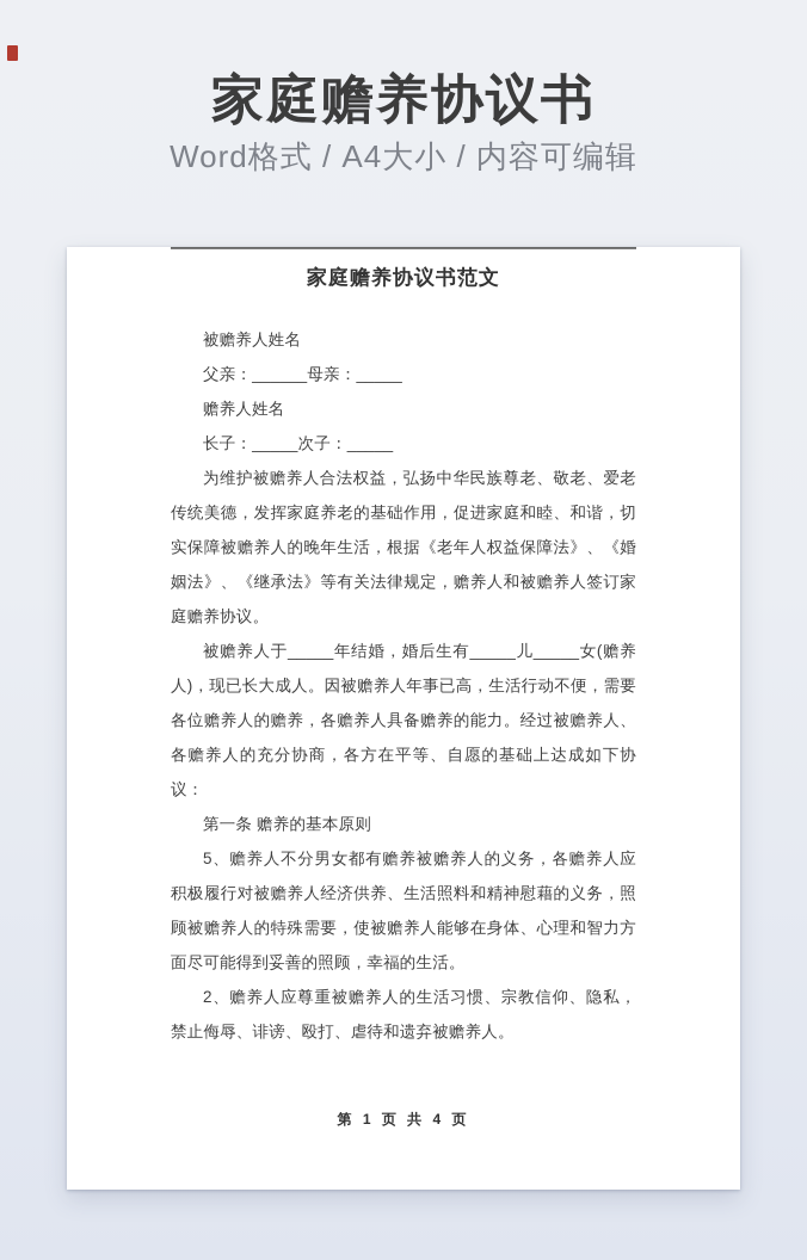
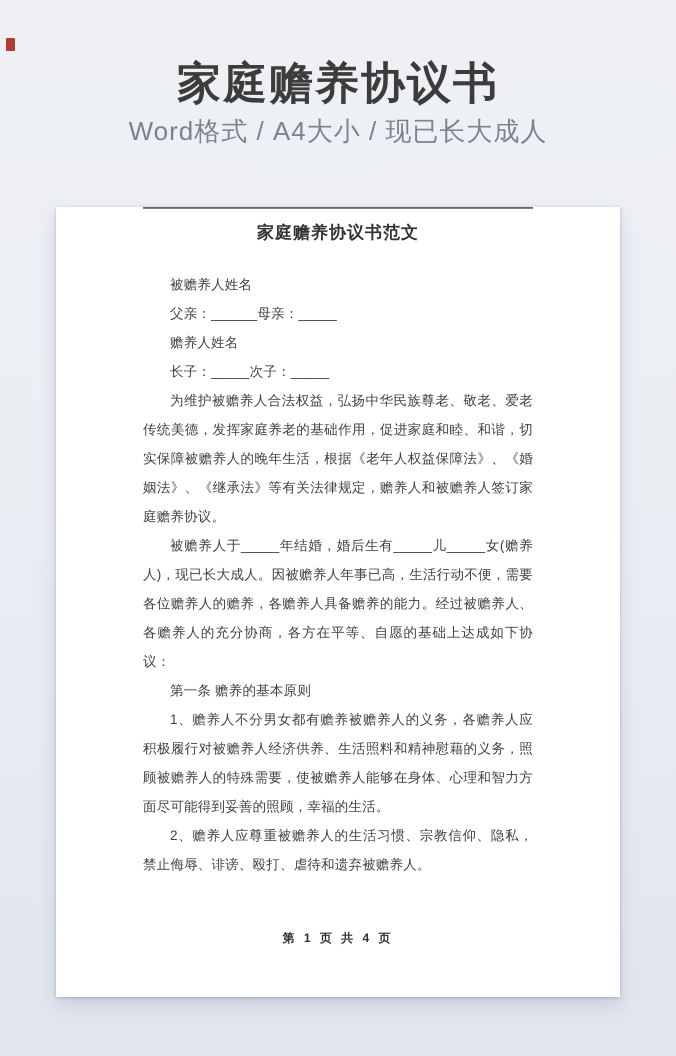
  家庭赡养协议书
- Word格式 / A4大小 / 内容可编辑
+ Word格式 / A4大小 / 现已长大成人
  家庭赡养协议书范文
  被赡养人姓名
  父亲：______母亲：_____
  赡养人姓名
  长子：_____次子：_____
  为维护被赡养人合法权益，弘扬中华民族尊老、敬老、爱老传统美德，发挥家庭养老的基础作用，促进家庭和睦、和谐，切实保障被赡养人的晚年生活，根据《老年人权益保障法》、《婚姻法》、《继承法》等有关法律规定，赡养人和被赡养人签订家庭赡养协议。
  被赡养人于_____年结婚，婚后生有_____儿_____女(赡养人)，现已长大成人。因被赡养人年事已高，生活行动不便，需要各位赡养人的赡养，各赡养人具备赡养的能力。经过被赡养人、各赡养人的充分协商，各方在平等、自愿的基础上达成如下协议：
  第一条 赡养的基本原则
- 5、赡养人不分男女都有赡养被赡养人的义务，各赡养人应积极履行对被赡养人经济供养、生活照料和精神慰藉的义务，照顾被赡养人的特殊需要，使被赡养人能够在身体、心理和智力方面尽可能得到妥善的照顾，幸福的生活。
+ 1、赡养人不分男女都有赡养被赡养人的义务，各赡养人应积极履行对被赡养人经济供养、生活照料和精神慰藉的义务，照顾被赡养人的特殊需要，使被赡养人能够在身体、心理和智力方面尽可能得到妥善的照顾，幸福的生活。
  2、赡养人应尊重被赡养人的生活习惯、宗教信仰、隐私，禁止侮辱、诽谤、殴打、虐待和遗弃被赡养人。
  第 1 页 共 4 页
